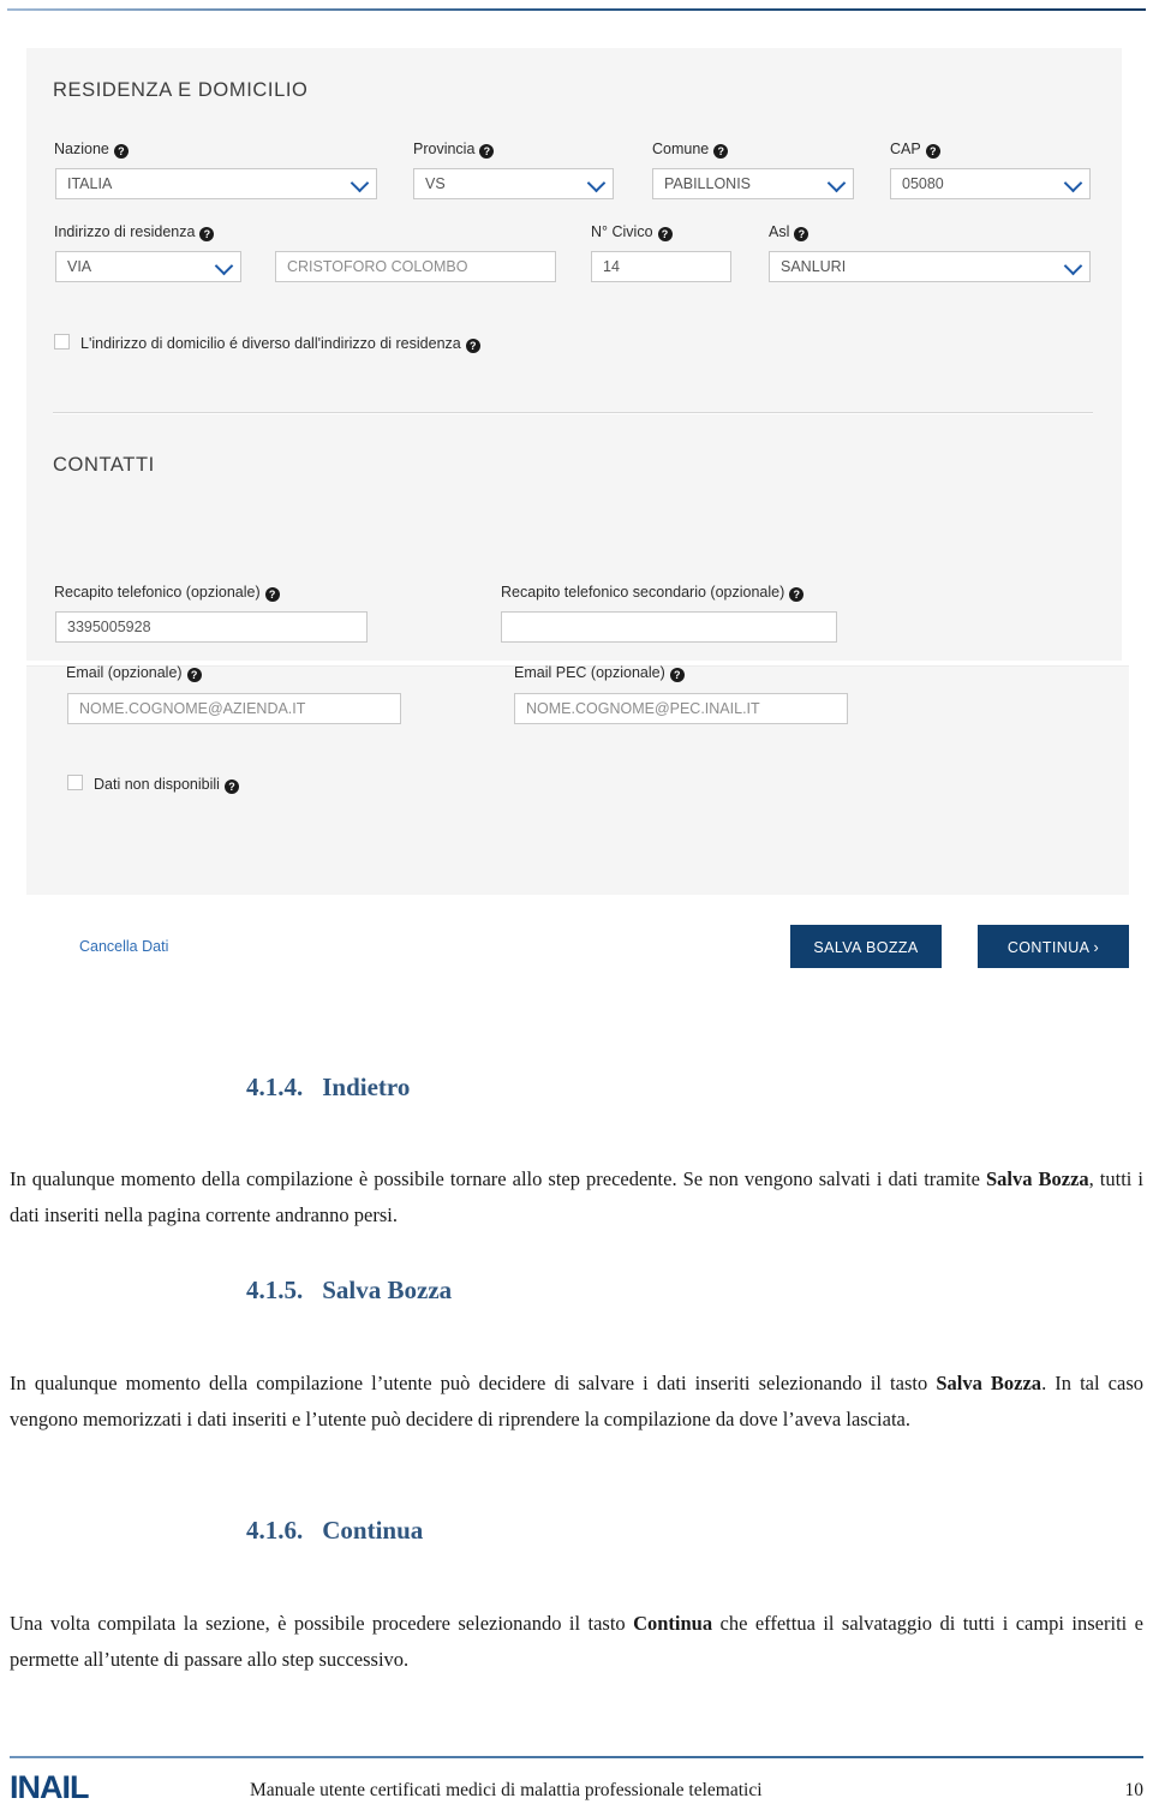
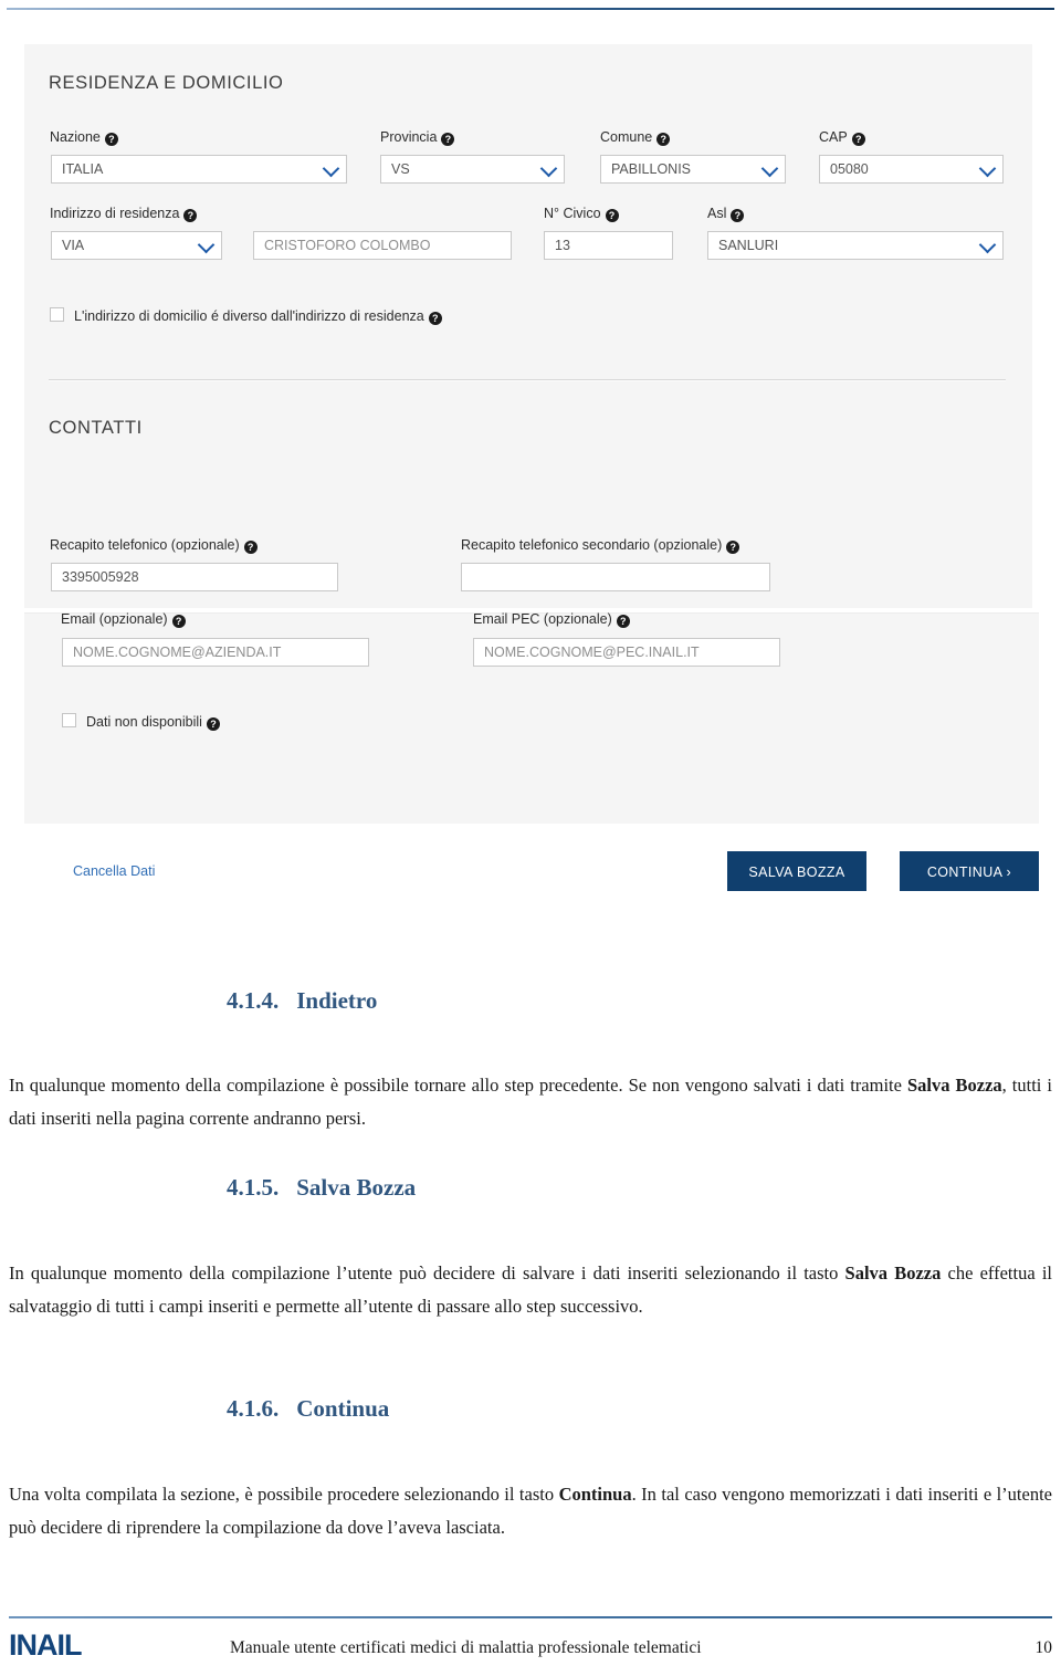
  RESIDENZA E DOMICILIO
  Nazione ?
  ITALIA
  Provincia ?
  VS
  Comune ?
  PABILLONIS
  CAP ?
  05080
  Indirizzo di residenza ?
  VIA
  CRISTOFORO COLOMBO
  N° Civico ?
- 14
+ 13
  Asl ?
  SANLURI
  L'indirizzo di domicilio é diverso dall'indirizzo di residenza ?
  CONTATTI
  Recapito telefonico (opzionale) ?
  3395005928
  Recapito telefonico secondario (opzionale) ?
  Email (opzionale) ?
  NOME.COGNOME@AZIENDA.IT
  Email PEC (opzionale) ?
  NOME.COGNOME@PEC.INAIL.IT
  Dati non disponibili ?
  Cancella Dati
  SALVA BOZZA
  CONTINUA ›
  4.1.4. Indietro
  In qualunque momento della compilazione è possibile tornare allo step precedente. Se non vengono salvati i dati tramite Salva Bozza, tutti i dati inseriti nella pagina corrente andranno persi.
  4.1.5. Salva Bozza
- In qualunque momento della compilazione l’utente può decidere di salvare i dati inseriti selezionando il tasto Salva Bozza. In tal caso vengono memorizzati i dati inseriti e l’utente può decidere di riprendere la compilazione da dove l’aveva lasciata.
+ In qualunque momento della compilazione l’utente può decidere di salvare i dati inseriti selezionando il tasto Salva Bozza che effettua il salvataggio di tutti i campi inseriti e permette all’utente di passare allo step successivo.
  4.1.6. Continua
- Una volta compilata la sezione, è possibile procedere selezionando il tasto Continua che effettua il salvataggio di tutti i campi inseriti e permette all’utente di passare allo step successivo.
+ Una volta compilata la sezione, è possibile procedere selezionando il tasto Continua. In tal caso vengono memorizzati i dati inseriti e l’utente può decidere di riprendere la compilazione da dove l’aveva lasciata.
  INAIL
  Manuale utente certificati medici di malattia professionale telematici
  10
